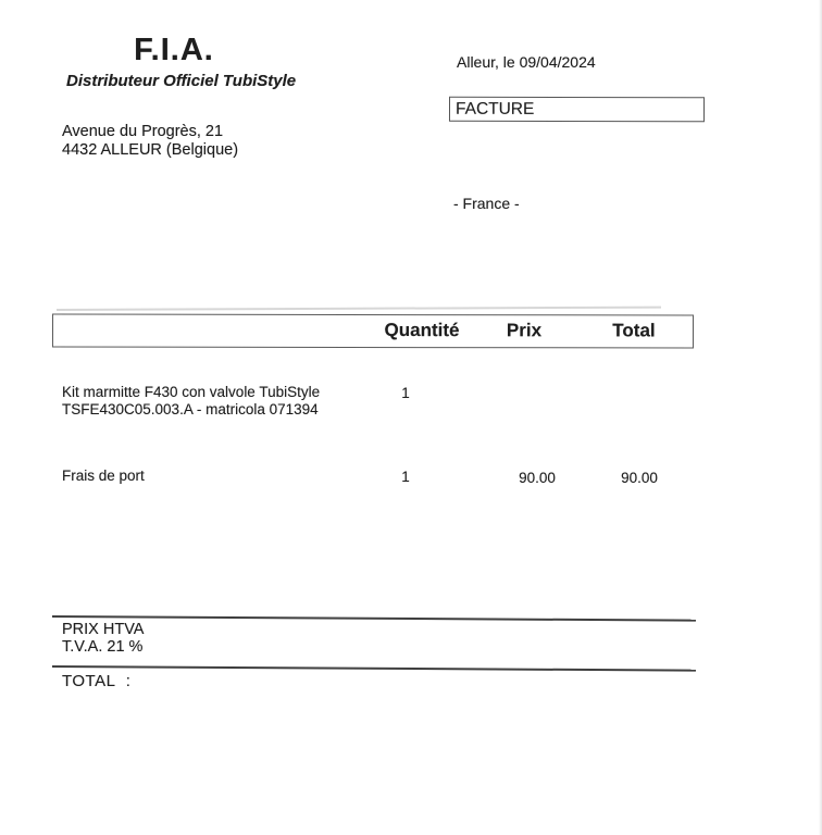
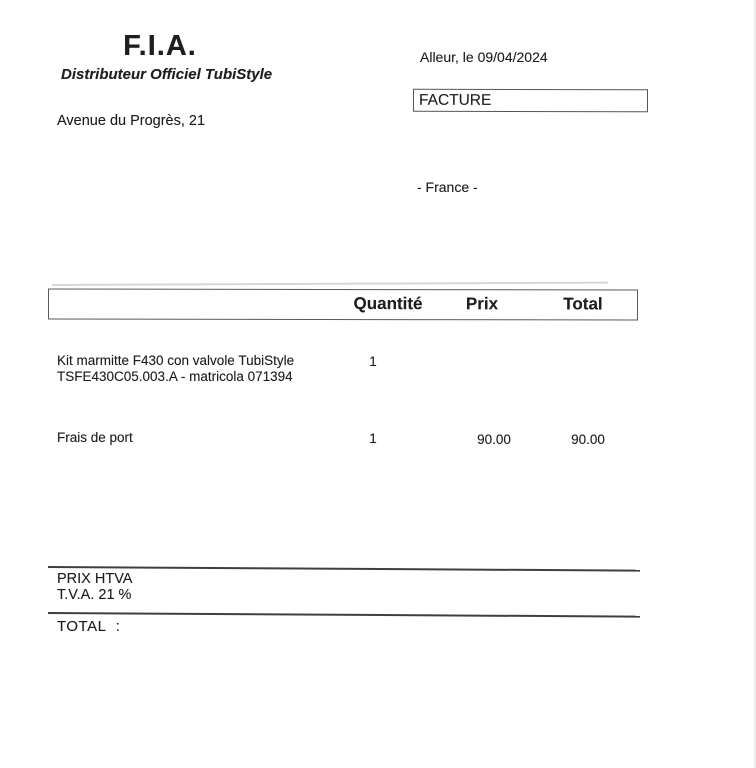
  F.I.A.
  Distributeur Officiel TubiStyle
  Avenue du Progrès, 21
- 4432 ALLEUR (Belgique)
  Alleur, le 09/04/2024
  FACTURE
  - France -
  Quantité
  Prix
  Total
  Kit marmitte F430 con valvole TubiStyle
  TSFE430C05.003.A - matricola 071394
  1
  Frais de port
  1
  90.00
  90.00
  PRIX HTVA
  T.V.A. 21 %
  TOTAL :
